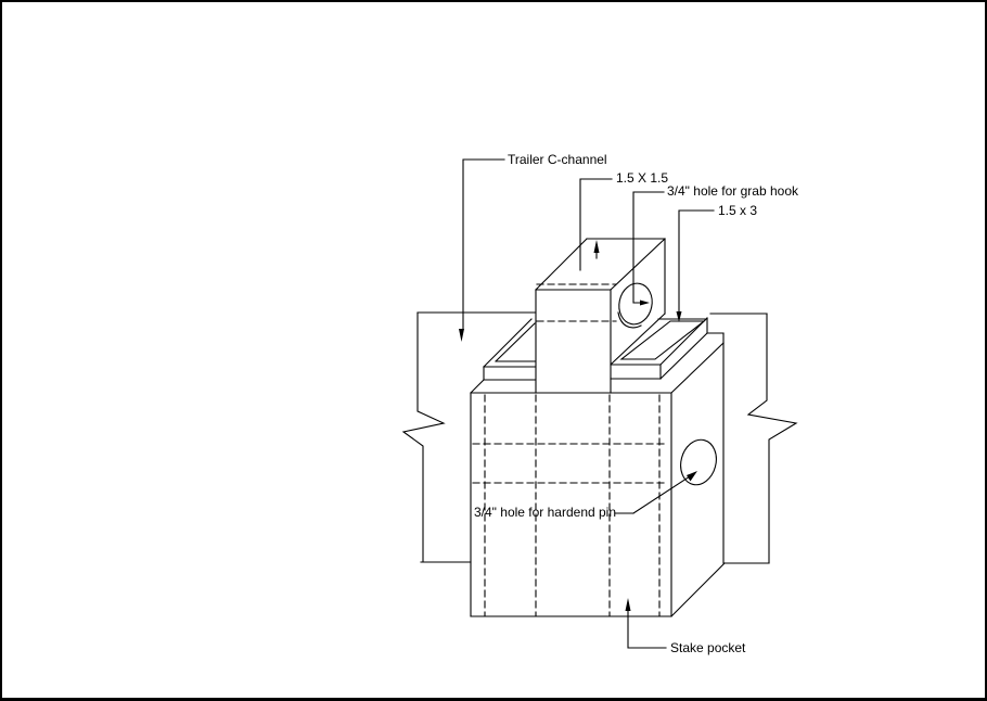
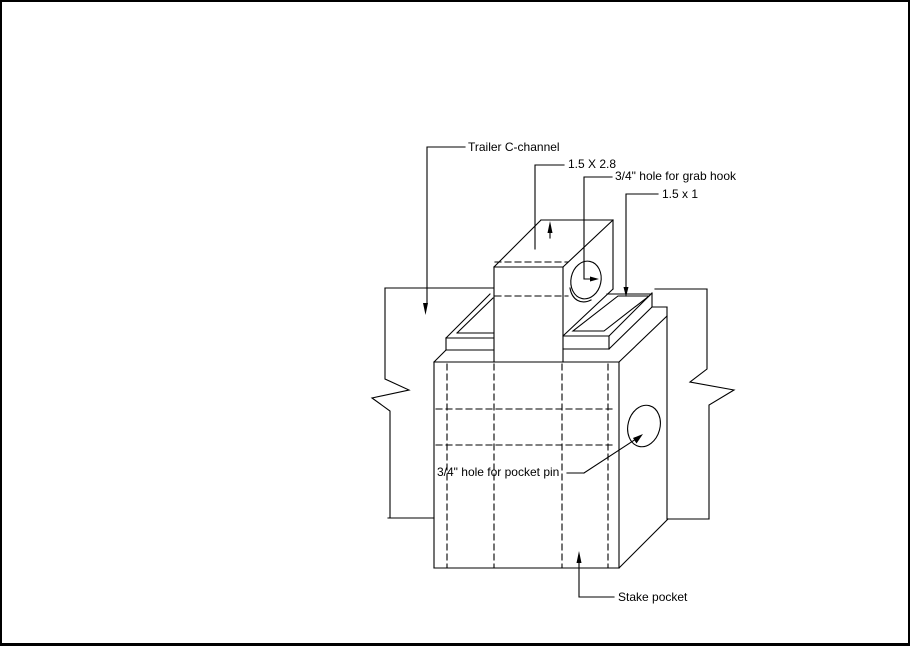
  Trailer C-channel
- 1.5 X 1.5
+ 1.5 X 2.8
  3/4" hole for grab hook
- 1.5 x 3
+ 1.5 x 1
- 3/4" hole for hardend pin
+ 3/4" hole for pocket pin
  Stake pocket
